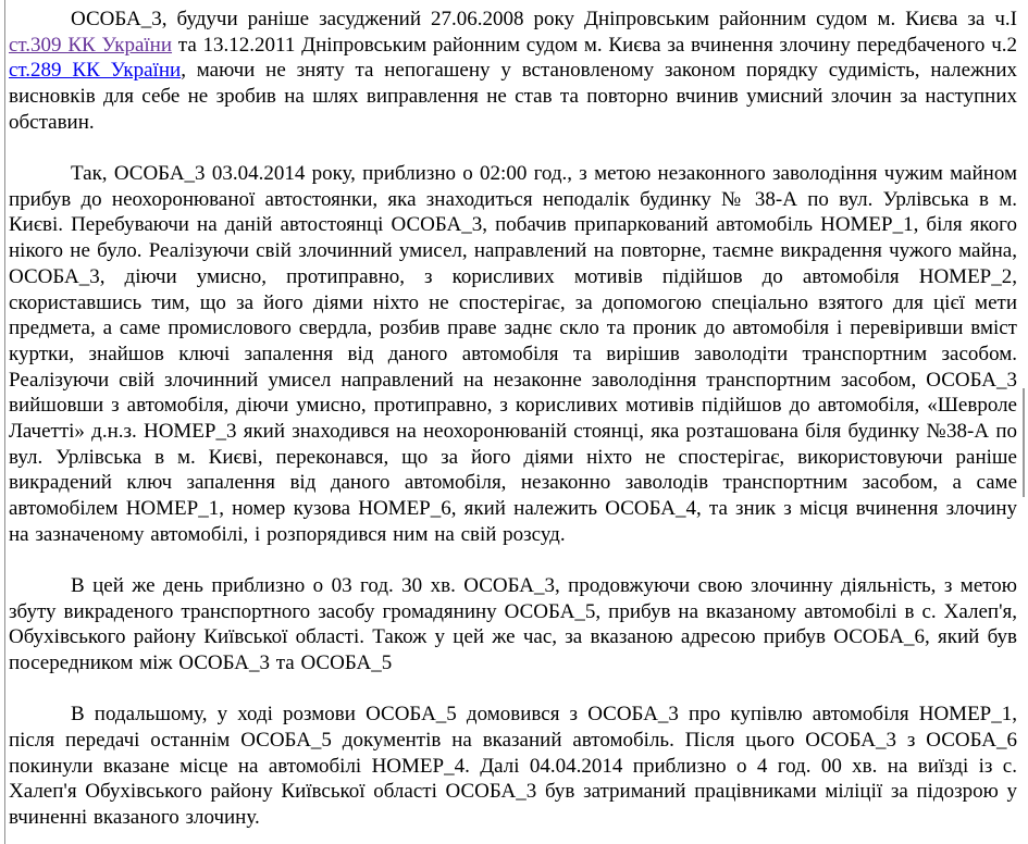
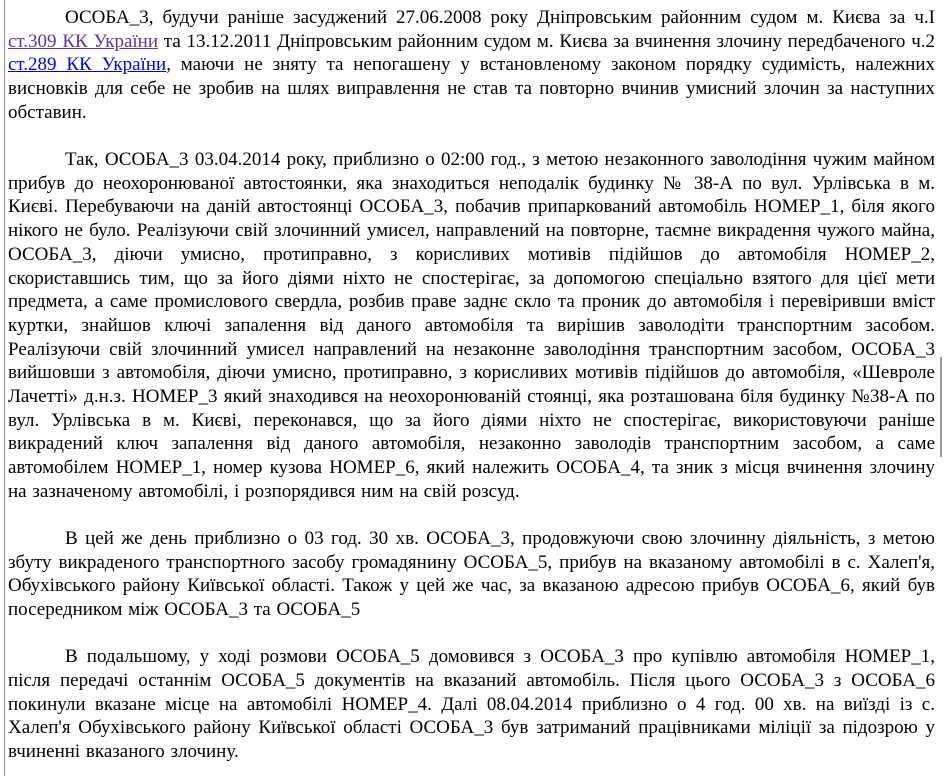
  ОСОБА_3, будучи раніше засуджений 27.06.2008 року Дніпровським районним судом м. Києва за ч.І ст.309 КК України та 13.12.2011 Дніпровським районним судом м. Києва за вчинення злочину передбаченого ч.2 ст.289 КК України, маючи не зняту та непогашену у встановленому законом порядку судимість, належних висновків для себе не зробив на шлях виправлення не став та повторно вчинив умисний злочин за наступних обставин.
  Так, ОСОБА_3 03.04.2014 року, приблизно о 02:00 год., з метою незаконного заволодіння чужим майном прибув до неохоронюваної автостоянки, яка знаходиться неподалік будинку № 38-А по вул. Урлівська в м. Києві. Перебуваючи на даній автостоянці ОСОБА_3, побачив припаркований автомобіль НОМЕР_1, біля якого нікого не було. Реалізуючи свій злочинний умисел, направлений на повторне, таємне викрадення чужого майна, ОСОБА_3, діючи умисно, протиправно, з корисливих мотивів підійшов до автомобіля НОМЕР_2, скориставшись тим, що за його діями ніхто не спостерігає, за допомогою спеціально взятого для цієї мети предмета, а саме промислового свердла, розбив праве заднє скло та проник до автомобіля і перевіривши вміст куртки, знайшов ключі запалення від даного автомобіля та вирішив заволодіти транспортним засобом. Реалізуючи свій злочинний умисел направлений на незаконне заволодіння транспортним засобом, ОСОБА_3 вийшовши з автомобіля, діючи умисно, протиправно, з корисливих мотивів підійшов до автомобіля, «Шевроле Лачетті» д.н.з. НОМЕР_3 який знаходився на неохоронюваній стоянці, яка розташована біля будинку №38-А по вул. Урлівська в м. Києві, переконався, що за його діями ніхто не спостерігає, використовуючи раніше викрадений ключ запалення від даного автомобіля, незаконно заволодів транспортним засобом, а саме автомобілем НОМЕР_1, номер кузова НОМЕР_6, який належить ОСОБА_4, та зник з місця вчинення злочину на зазначеному автомобілі, і розпорядився ним на свій розсуд.
  В цей же день приблизно о 03 год. 30 хв. ОСОБА_3, продовжуючи свою злочинну діяльність, з метою збуту викраденого транспортного засобу громадянину ОСОБА_5, прибув на вказаному автомобілі в с. Халеп'я, Обухівського району Київської області. Також у цей же час, за вказаною адресою прибув ОСОБА_6, який був посередником між ОСОБА_3 та ОСОБА_5
- В подальшому, у ході розмови ОСОБА_5 домовився з ОСОБА_3 про купівлю автомобіля НОМЕР_1, після передачі останнім ОСОБА_5 документів на вказаний автомобіль. Після цього ОСОБА_3 з ОСОБА_6 покинули вказане місце на автомобілі НОМЕР_4. Далі 04.04.2014 приблизно о 4 год. 00 хв. на виїзді із с. Халеп'я Обухівського району Київської області ОСОБА_3 був затриманий працівниками міліції за підозрою у вчиненні вказаного злочину.
+ В подальшому, у ході розмови ОСОБА_5 домовився з ОСОБА_3 про купівлю автомобіля НОМЕР_1, після передачі останнім ОСОБА_5 документів на вказаний автомобіль. Після цього ОСОБА_3 з ОСОБА_6 покинули вказане місце на автомобілі НОМЕР_4. Далі 08.04.2014 приблизно о 4 год. 00 хв. на виїзді із с. Халеп'я Обухівського району Київської області ОСОБА_3 був затриманий працівниками міліції за підозрою у вчиненні вказаного злочину.
